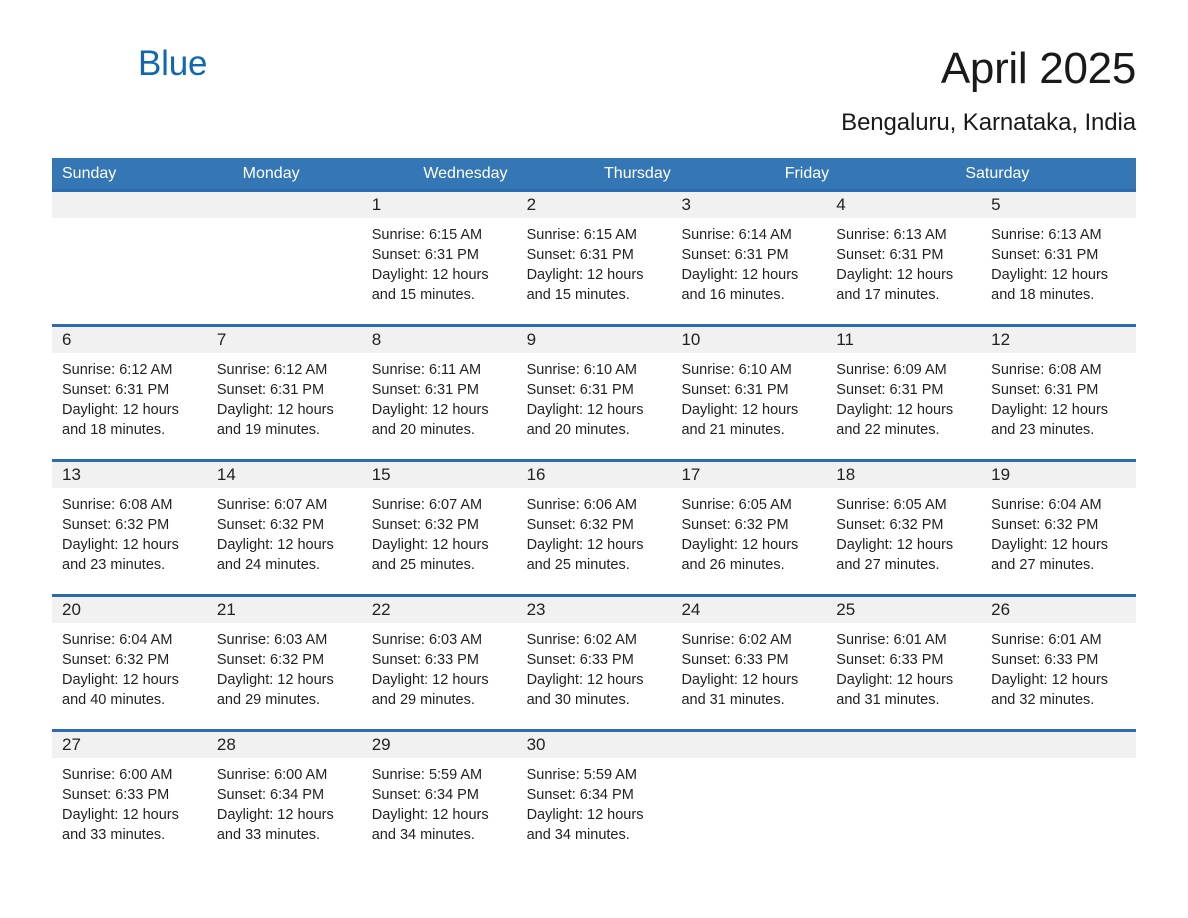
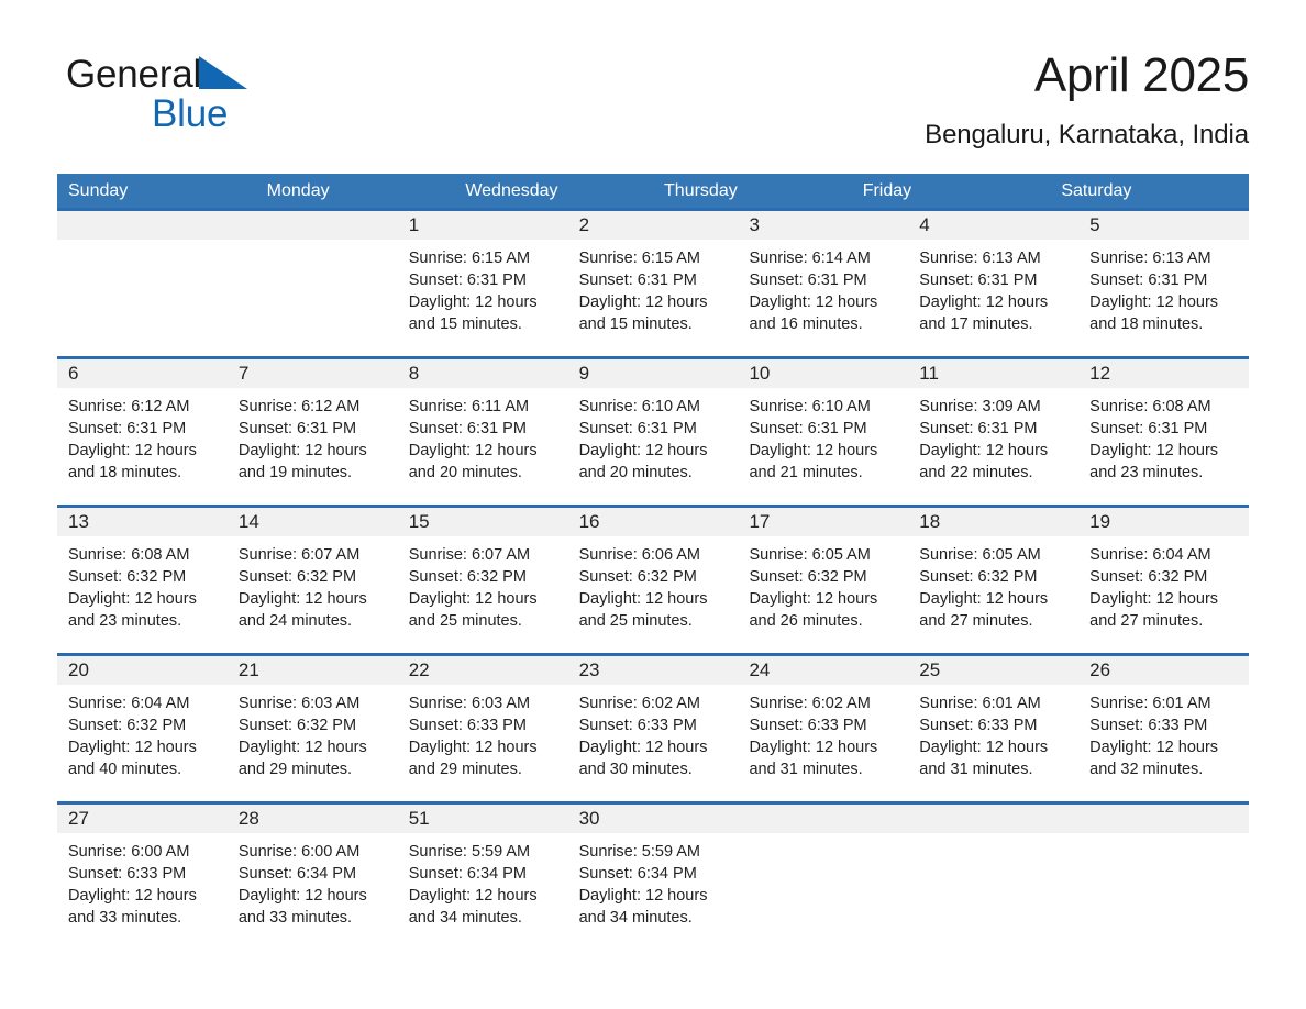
+ General
  Blue
  April 2025
  Bengaluru, Karnataka, India
  Sunday
  Monday
  Wednesday
  Thursday
  Friday
  Saturday
  1
  2
  3
  4
  5
  Sunrise: 6:15 AM
  Sunset: 6:31 PM
  Daylight: 12 hours
  and 15 minutes.
  Sunrise: 6:15 AM
  Sunset: 6:31 PM
  Daylight: 12 hours
  and 15 minutes.
  Sunrise: 6:14 AM
  Sunset: 6:31 PM
  Daylight: 12 hours
  and 16 minutes.
  Sunrise: 6:13 AM
  Sunset: 6:31 PM
  Daylight: 12 hours
  and 17 minutes.
  Sunrise: 6:13 AM
  Sunset: 6:31 PM
  Daylight: 12 hours
  and 18 minutes.
  6
  7
  8
  9
  10
  11
  12
  Sunrise: 6:12 AM
  Sunset: 6:31 PM
  Daylight: 12 hours
  and 18 minutes.
  Sunrise: 6:12 AM
  Sunset: 6:31 PM
  Daylight: 12 hours
  and 19 minutes.
  Sunrise: 6:11 AM
  Sunset: 6:31 PM
  Daylight: 12 hours
  and 20 minutes.
  Sunrise: 6:10 AM
  Sunset: 6:31 PM
  Daylight: 12 hours
  and 20 minutes.
  Sunrise: 6:10 AM
  Sunset: 6:31 PM
  Daylight: 12 hours
  and 21 minutes.
- Sunrise: 6:09 AM
+ Sunrise: 3:09 AM
  Sunset: 6:31 PM
  Daylight: 12 hours
  and 22 minutes.
  Sunrise: 6:08 AM
  Sunset: 6:31 PM
  Daylight: 12 hours
  and 23 minutes.
  13
  14
  15
  16
  17
  18
  19
  Sunrise: 6:08 AM
  Sunset: 6:32 PM
  Daylight: 12 hours
  and 23 minutes.
  Sunrise: 6:07 AM
  Sunset: 6:32 PM
  Daylight: 12 hours
  and 24 minutes.
  Sunrise: 6:07 AM
  Sunset: 6:32 PM
  Daylight: 12 hours
  and 25 minutes.
  Sunrise: 6:06 AM
  Sunset: 6:32 PM
  Daylight: 12 hours
  and 25 minutes.
  Sunrise: 6:05 AM
  Sunset: 6:32 PM
  Daylight: 12 hours
  and 26 minutes.
  Sunrise: 6:05 AM
  Sunset: 6:32 PM
  Daylight: 12 hours
  and 27 minutes.
  Sunrise: 6:04 AM
  Sunset: 6:32 PM
  Daylight: 12 hours
  and 27 minutes.
  20
  21
  22
  23
  24
  25
  26
  Sunrise: 6:04 AM
  Sunset: 6:32 PM
  Daylight: 12 hours
  and 40 minutes.
  Sunrise: 6:03 AM
  Sunset: 6:32 PM
  Daylight: 12 hours
  and 29 minutes.
  Sunrise: 6:03 AM
  Sunset: 6:33 PM
  Daylight: 12 hours
  and 29 minutes.
  Sunrise: 6:02 AM
  Sunset: 6:33 PM
  Daylight: 12 hours
  and 30 minutes.
  Sunrise: 6:02 AM
  Sunset: 6:33 PM
  Daylight: 12 hours
  and 31 minutes.
  Sunrise: 6:01 AM
  Sunset: 6:33 PM
  Daylight: 12 hours
  and 31 minutes.
  Sunrise: 6:01 AM
  Sunset: 6:33 PM
  Daylight: 12 hours
  and 32 minutes.
  27
  28
- 29
+ 51
  30
  Sunrise: 6:00 AM
  Sunset: 6:33 PM
  Daylight: 12 hours
  and 33 minutes.
  Sunrise: 6:00 AM
  Sunset: 6:34 PM
  Daylight: 12 hours
  and 33 minutes.
  Sunrise: 5:59 AM
  Sunset: 6:34 PM
  Daylight: 12 hours
  and 34 minutes.
  Sunrise: 5:59 AM
  Sunset: 6:34 PM
  Daylight: 12 hours
  and 34 minutes.
